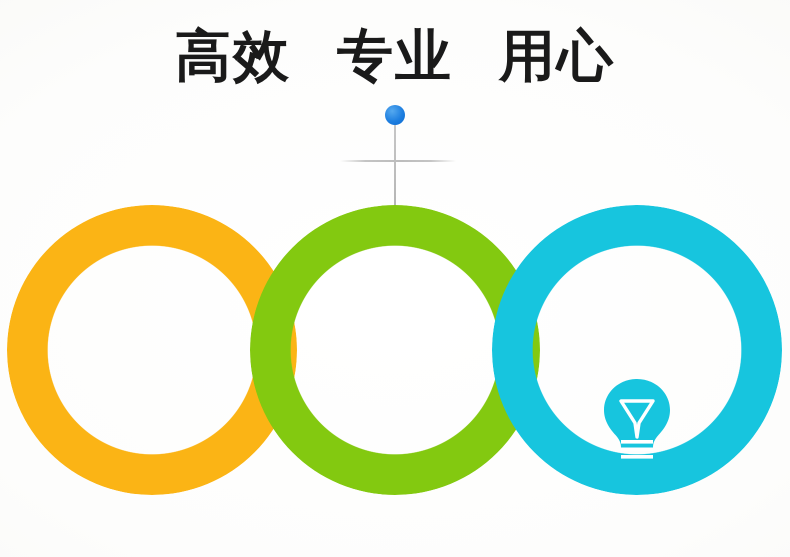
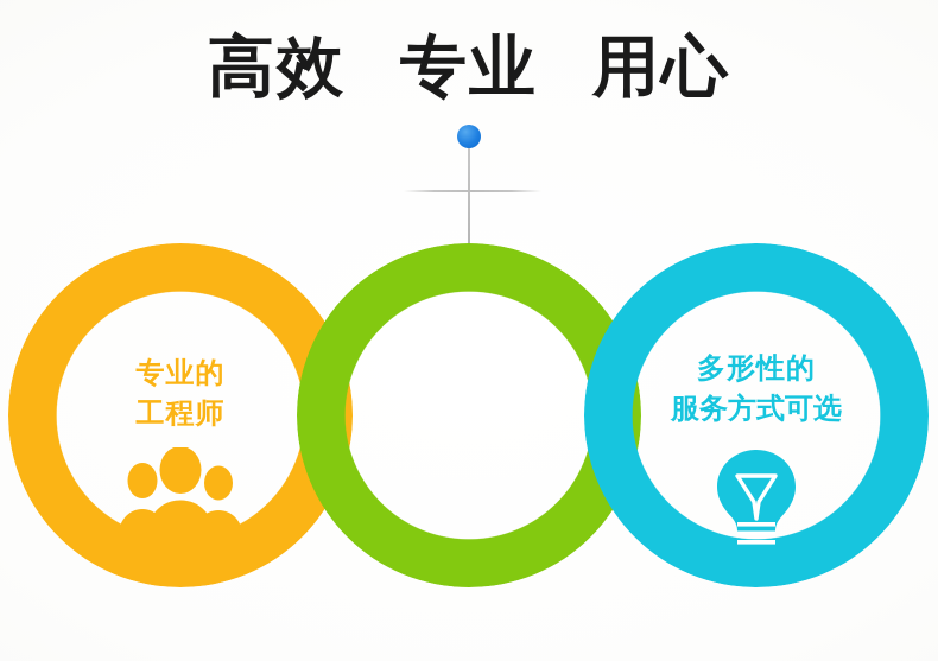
  高效 专业 用心
+ 专业的
+ 工程师
+ 多形性的
+ 服务方式可选
